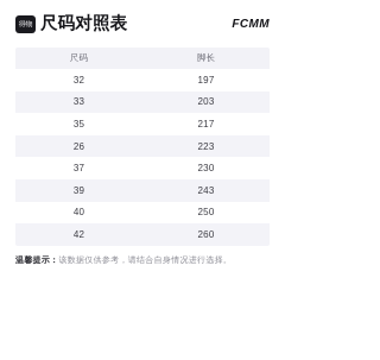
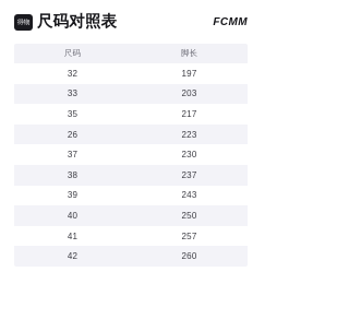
  尺码对照表
  FCMM
  尺码	脚长
  32	197
  33	203
  35	217
  26	223
  37	230
+ 38	237
  39	243
  40	250
+ 41	257
  42	260
- 温馨提示：该数据仅供参考，请结合自身情况进行选择。
